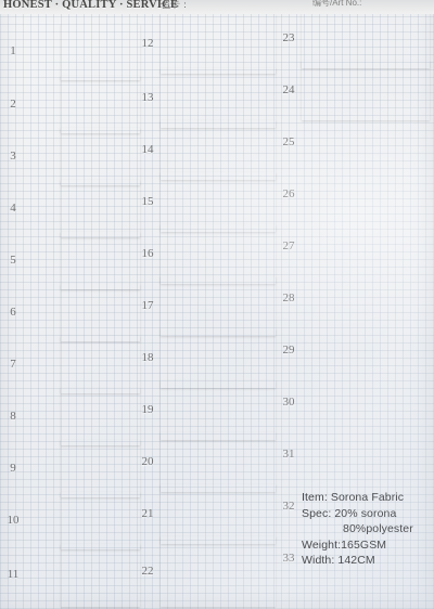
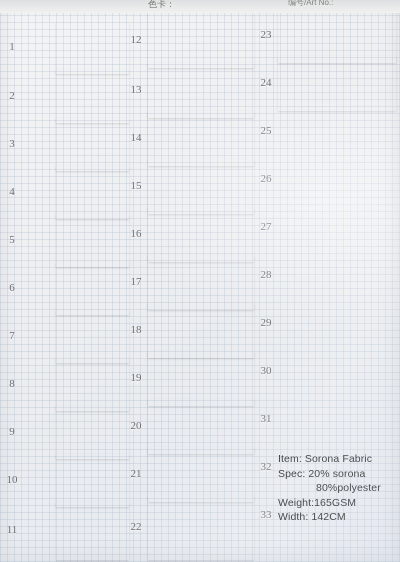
- HONEST · QUALITY · SERVICE
  色卡：
  编号/Art No.:
